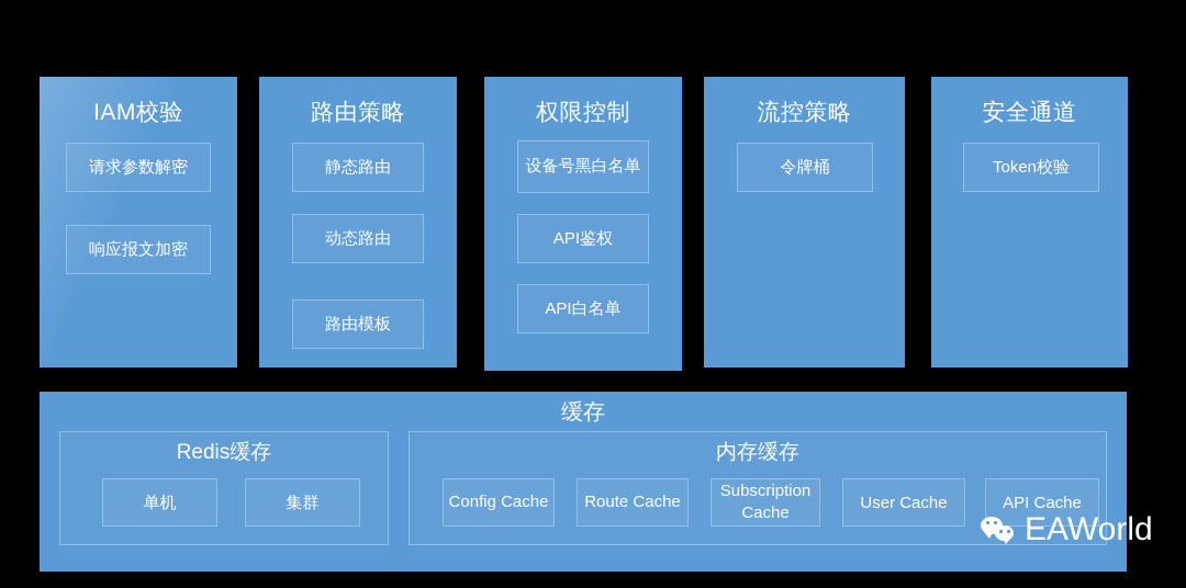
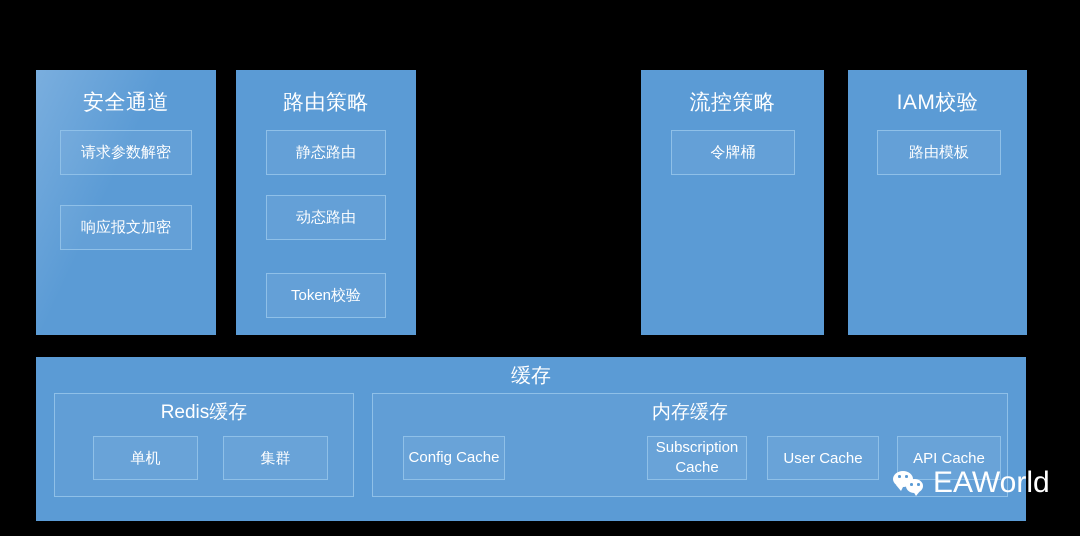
- IAM校验
+ 安全通道
  请求参数解密
  响应报文加密
  路由策略
  静态路由
  动态路由
- 路由模板
+ Token校验
- 权限控制
- 设备号黑白名单
- API鉴权
- API白名单
  流控策略
  令牌桶
- 安全通道
+ IAM校验
- Token校验
+ 路由模板
  缓存
  Redis缓存
  单机
  集群
  内存缓存
  Config Cache
- Route Cache
  Subscription Cache
  User Cache
  API Cache
  EAWorld
